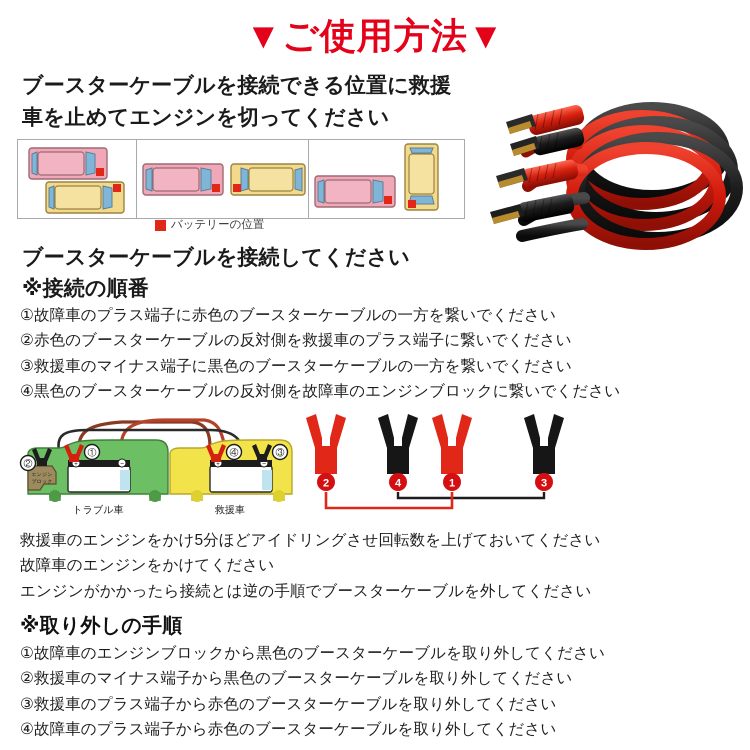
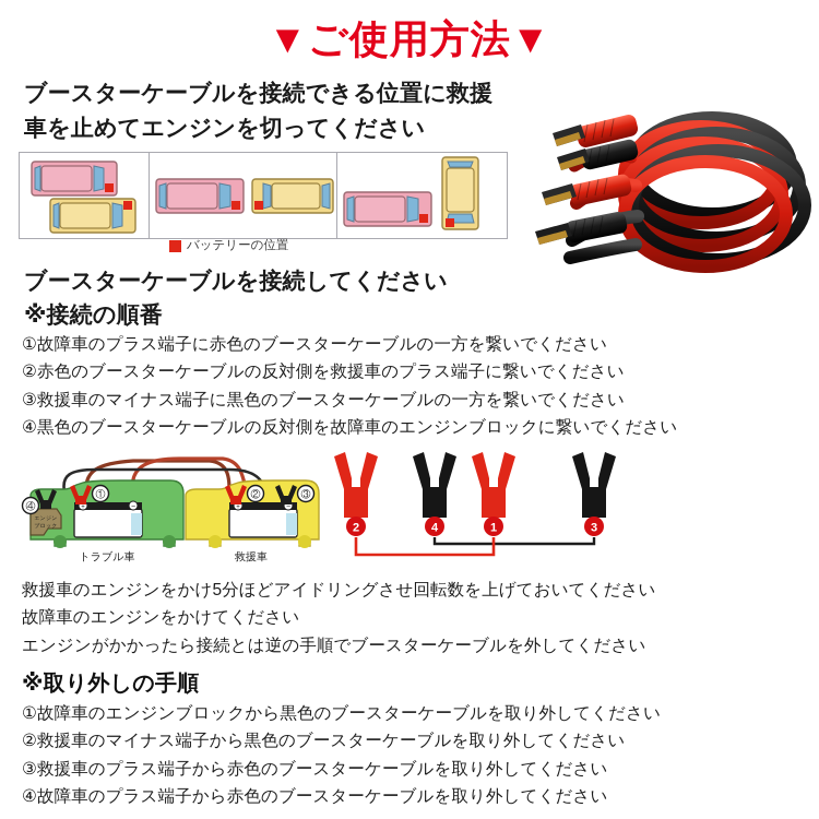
  ▼ご使用方法▼
  ブースターケーブルを接続できる位置に救援車を止めてエンジンを切ってください
  バッテリーの位置
  ブースターケーブルを接続してください
  ※接続の順番
  ①故障車のプラス端子に赤色のブースターケーブルの一方を繋いでください
  ②赤色のブースターケーブルの反対側を救援車のプラス端子に繋いでください
  ③救援車のマイナス端子に黒色のブースターケーブルの一方を繋いでください
  ④黒色のブースターケーブルの反対側を故障車のエンジンブロックに繋いでください
- ②
+ ④
  ①
- ④
+ ②
  ③
  トラブル車
  救援車
  2
  4
  1
  3
  救援車のエンジンをかけ5分ほどアイドリングさせ回転数を上げておいてください
  故障車のエンジンをかけてください
  エンジンがかかったら接続とは逆の手順でブースターケーブルを外してください
  ※取り外しの手順
  ①故障車のエンジンブロックから黒色のブースターケーブルを取り外してください
  ②救援車のマイナス端子から黒色のブースターケーブルを取り外してください
  ③救援車のプラス端子から赤色のブースターケーブルを取り外してください
  ④故障車のプラス端子から赤色のブースターケーブルを取り外してください
